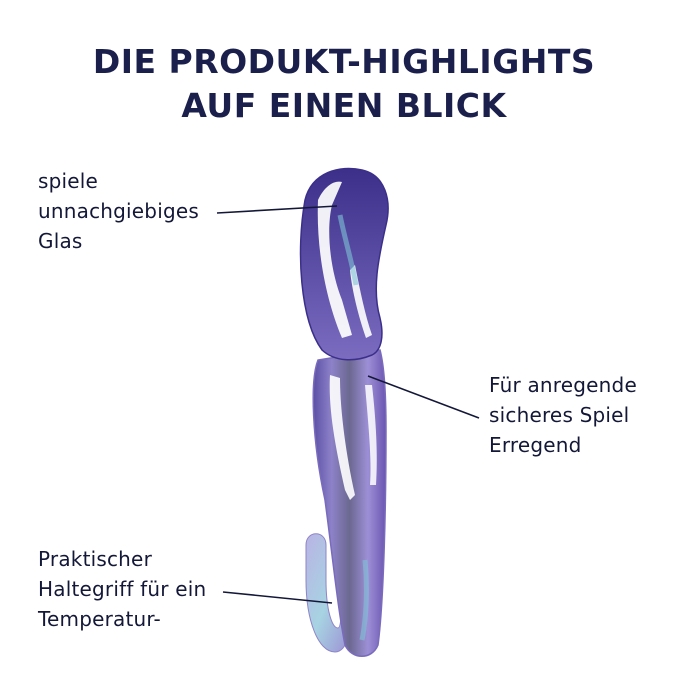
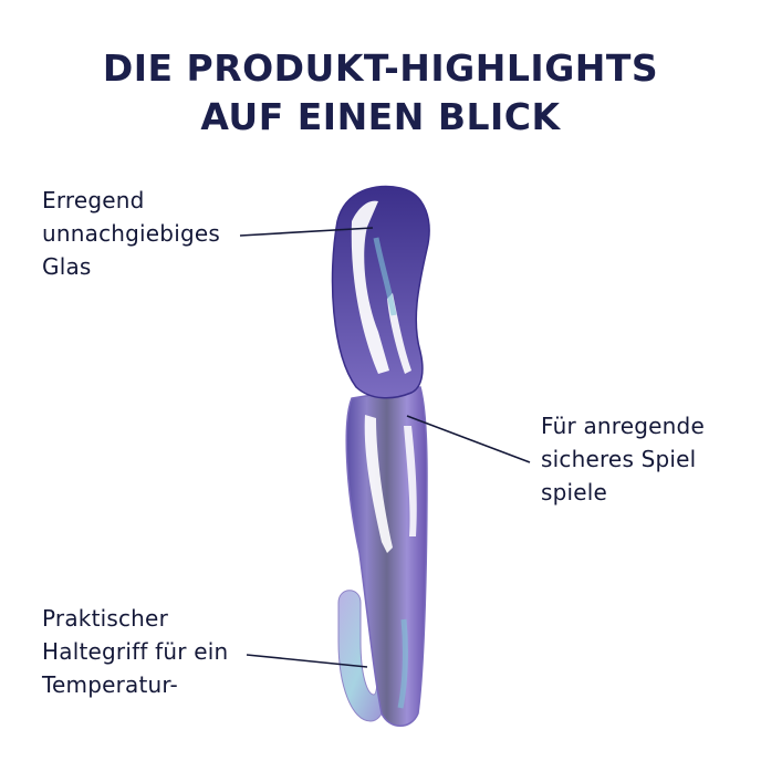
  DIE PRODUKT-HIGHLIGHTS
  AUF EINEN BLICK
- spiele
+ Erregend
  unnachgiebiges
  Glas
  Für anregende
  sicheres Spiel
- Erregend
+ spiele
  Praktischer
  Haltegriff für ein
  Temperatur-
